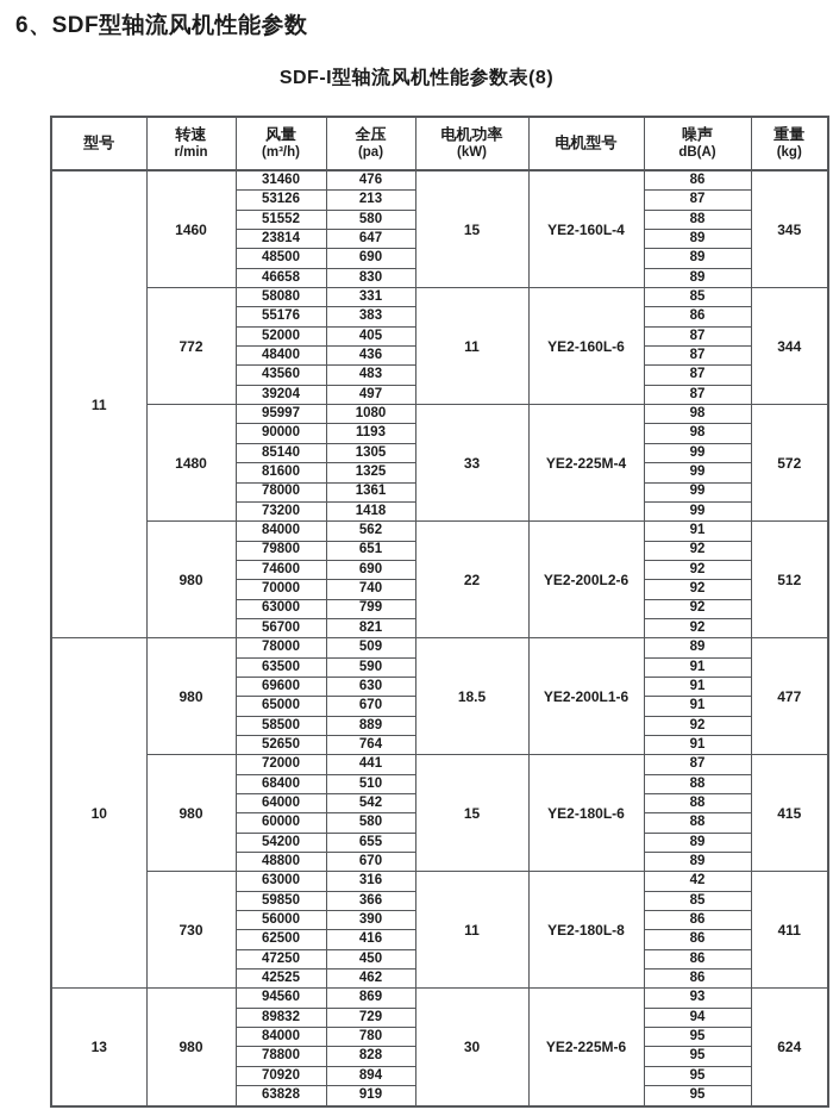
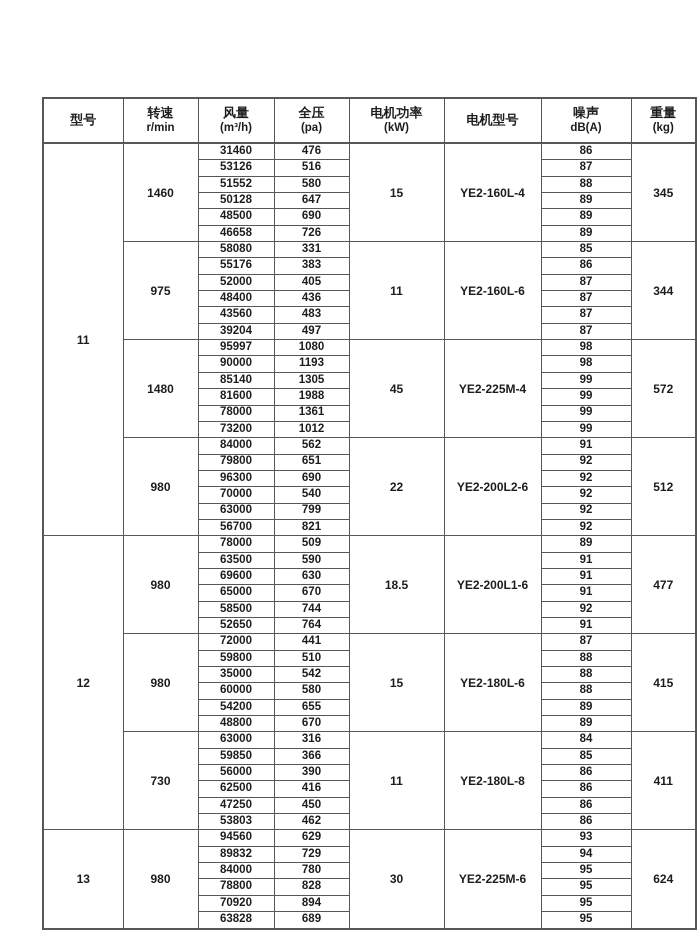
- 6、SDF型轴流风机性能参数
- SDF-I型轴流风机性能参数表(8)
  型号	转速 r/min	风量 (m³/h)	全压 (pa)	电机功率 (kW)	电机型号	噪声 dB(A)	重量 (kg)
  11	1460	31460	476	15	YE2-160L-4	86	345
- 53126	213	87
+ 53126	516	87
  51552	580	88
- 23814	647	89
+ 50128	647	89
  48500	690	89
- 46658	830	89
+ 46658	726	89
- 772	58080	331	11	YE2-160L-6	85	344
+ 975	58080	331	11	YE2-160L-6	85	344
  55176	383	86
  52000	405	87
  48400	436	87
  43560	483	87
  39204	497	87
- 1480	95997	1080	33	YE2-225M-4	98	572
+ 1480	95997	1080	45	YE2-225M-4	98	572
  90000	1193	98
  85140	1305	99
- 81600	1325	99
+ 81600	1988	99
  78000	1361	99
- 73200	1418	99
+ 73200	1012	99
  980	84000	562	22	YE2-200L2-6	91	512
  79800	651	92
- 74600	690	92
+ 96300	690	92
- 70000	740	92
+ 70000	540	92
  63000	799	92
  56700	821	92
- 10	980	78000	509	18.5	YE2-200L1-6	89	477
+ 12	980	78000	509	18.5	YE2-200L1-6	89	477
  63500	590	91
  69600	630	91
  65000	670	91
- 58500	889	92
+ 58500	744	92
  52650	764	91
  980	72000	441	15	YE2-180L-6	87	415
- 68400	510	88
+ 59800	510	88
- 64000	542	88
+ 35000	542	88
  60000	580	88
  54200	655	89
  48800	670	89
- 730	63000	316	11	YE2-180L-8	42	411
+ 730	63000	316	11	YE2-180L-8	84	411
  59850	366	85
  56000	390	86
  62500	416	86
  47250	450	86
- 42525	462	86
+ 53803	462	86
- 13	980	94560	869	30	YE2-225M-6	93	624
+ 13	980	94560	629	30	YE2-225M-6	93	624
  89832	729	94
  84000	780	95
  78800	828	95
  70920	894	95
- 63828	919	95
+ 63828	689	95
